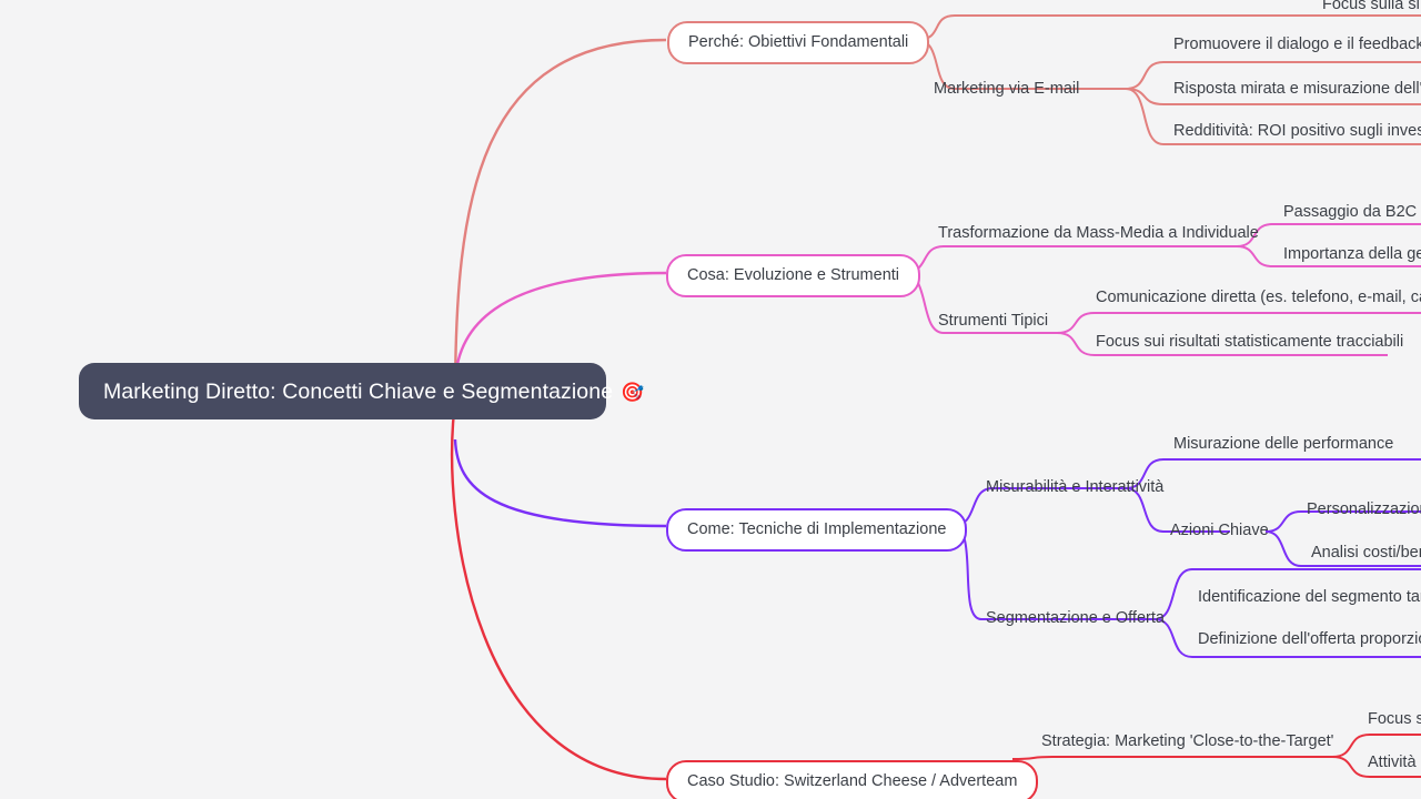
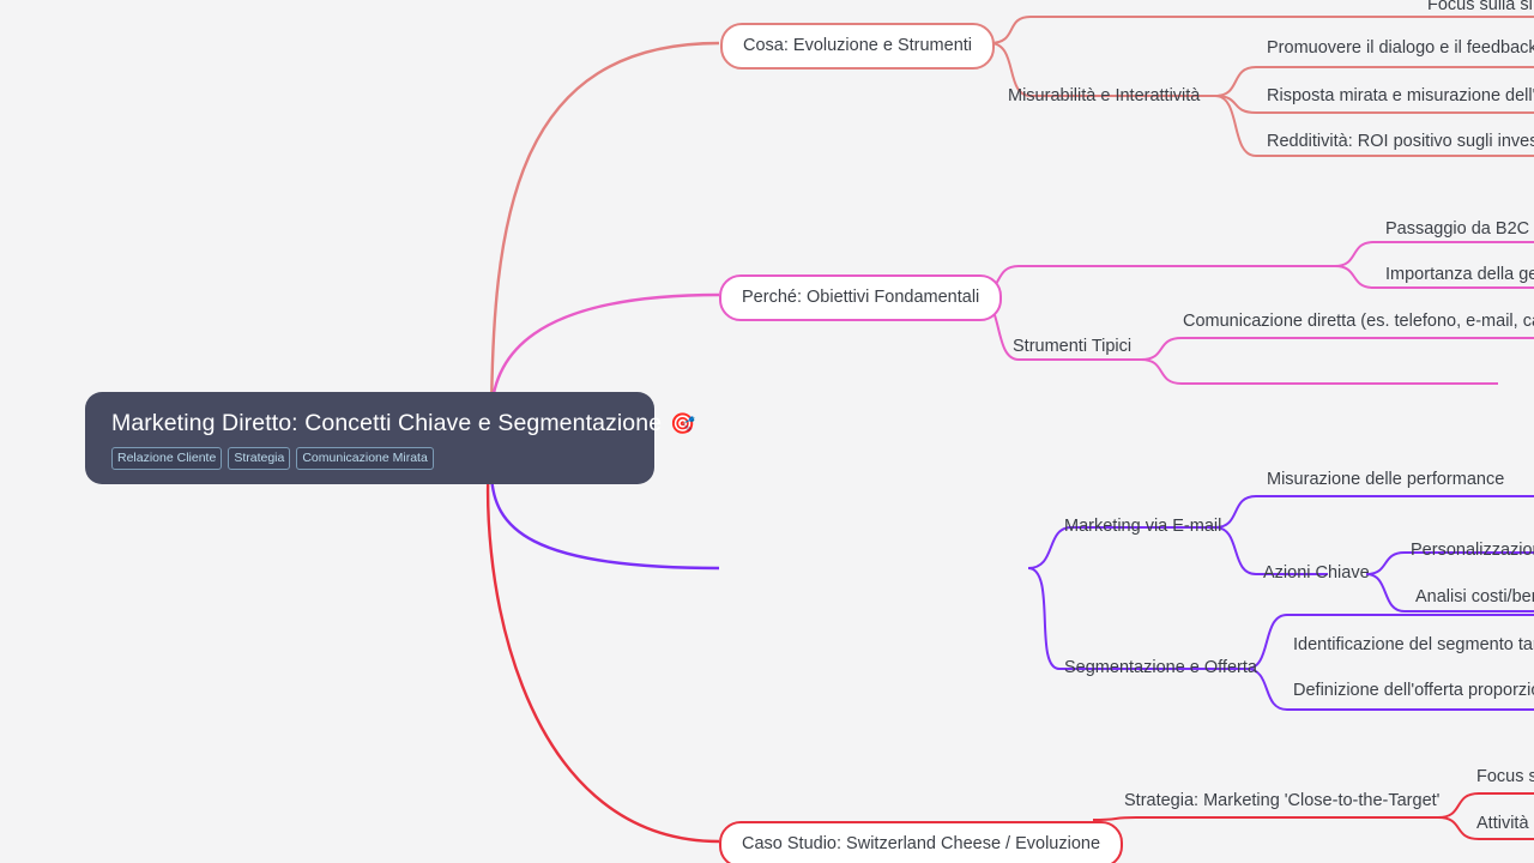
  Marketing Diretto: Concetti Chiave e Segmentazione
  🎯
+ Relazione Cliente
+ Strategia
+ Comunicazione Mirata
- Perché: Obiettivi Fondamentali
+ Cosa: Evoluzione e Strumenti
- Marketing via E-mail
+ Misurabilità e Interattività
  Focus sulla si
  Promuovere il dialogo e il feedback
  Risposta mirata e misurazione dell
  Redditività: ROI positivo sugli inve
- Cosa: Evoluzione e Strumenti
+ Perché: Obiettivi Fondamentali
- Trasformazione da Mass-Media a Individuale
  Strumenti Tipici
  Passaggio da B2C
  Importanza della ge
  Comunicazione diretta (es. telefono, e-mail, c
- Focus sui risultati statisticamente tracciabili
- Come: Tecniche di Implementazione
- Misurabilità e Interattività
+ Marketing via E-mail
  Azioni Chiave
  Segmentazione e Offerta
  Misurazione delle performance
  Personalizzazio
  Analisi costi/be
  Identificazione del segmento ta
  Definizione dell'offerta proporzi
- Caso Studio: Switzerland Cheese / Adverteam
+ Caso Studio: Switzerland Cheese / Evoluzione
  Strategia: Marketing 'Close-to-the-Target'
  Focus s
  Attività
